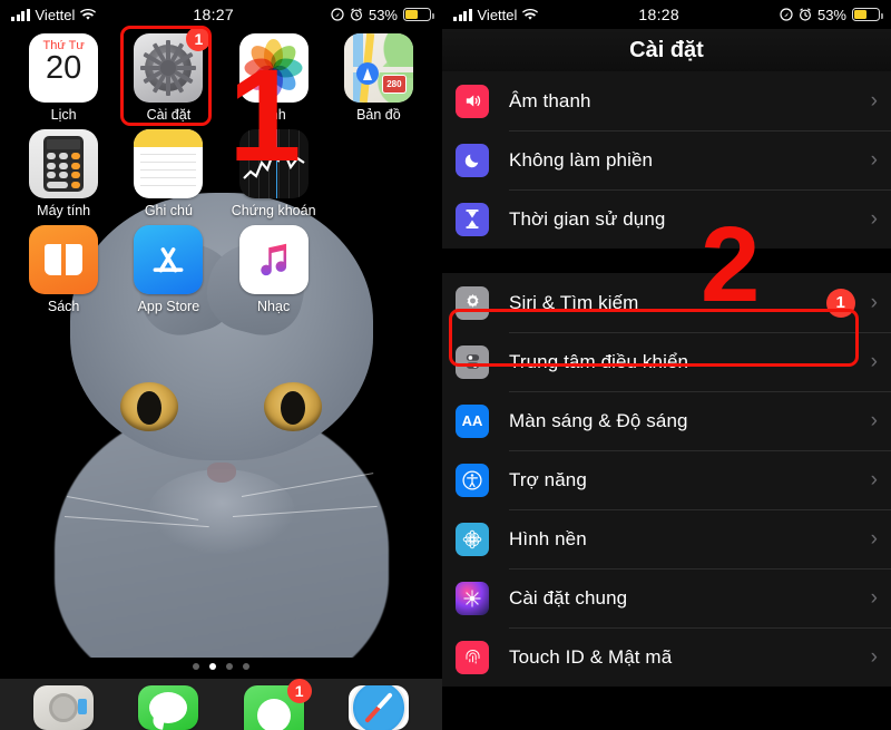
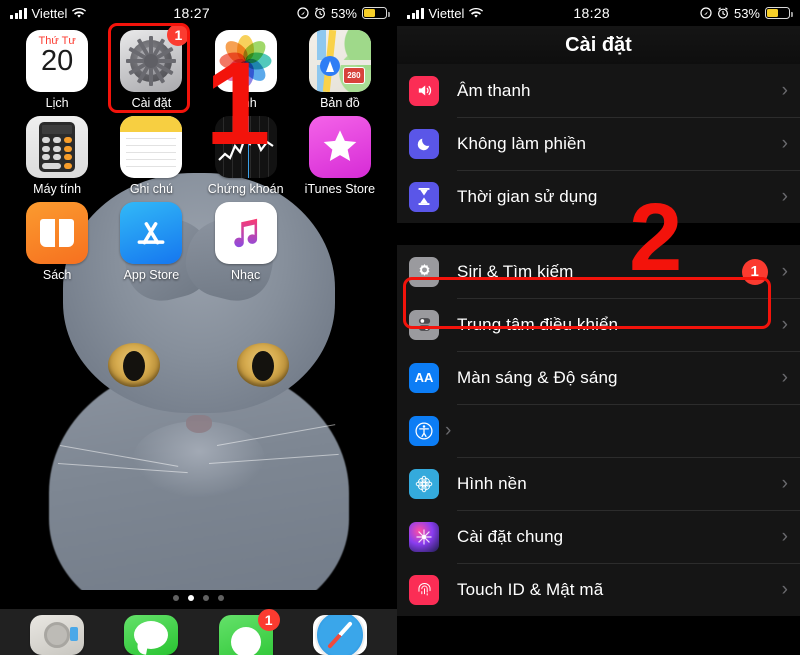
  Viettel
  18:27
  53%
  Thứ Tư
  20
  Lịch
  1
  Cài đặt
  Ảnh
  280
  Bản đồ
  Máy tính
  Ghi chú
  Chứng khoán
+ iTunes Store
  Sách
  App Store
  Nhạc
  1
  1
  Viettel
  18:28
  53%
  Cài đặt
  Âm thanh
  ›
  Không làm phiền
  ›
  Thời gian sử dụng
  ›
  Siri & Tìm kiếm
  1
  ›
  Trung tâm điều khiển
  ›
  AA
  Màn sáng & Độ sáng
  ›
- Trợ năng
  ›
  Hình nền
  ›
  Cài đặt chung
  ›
  Touch ID & Mật mã
  ›
  2
